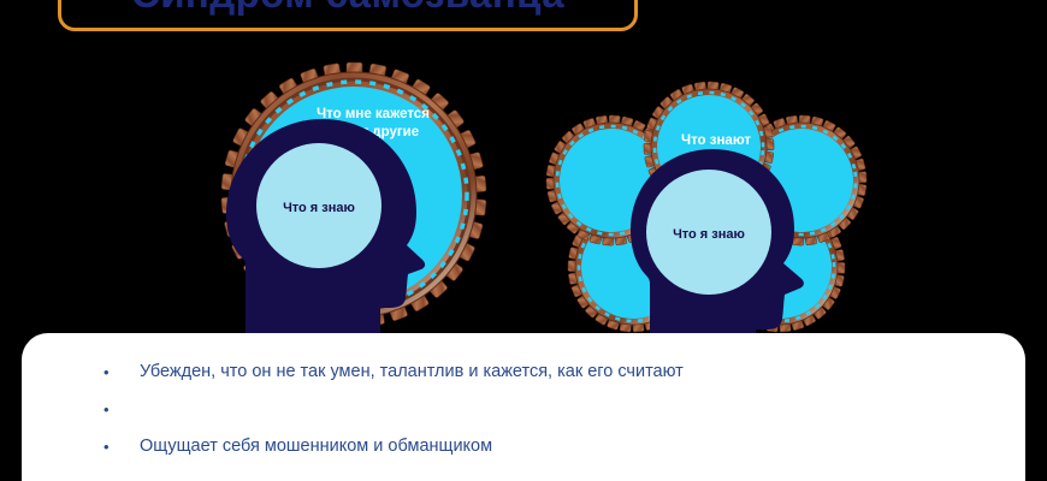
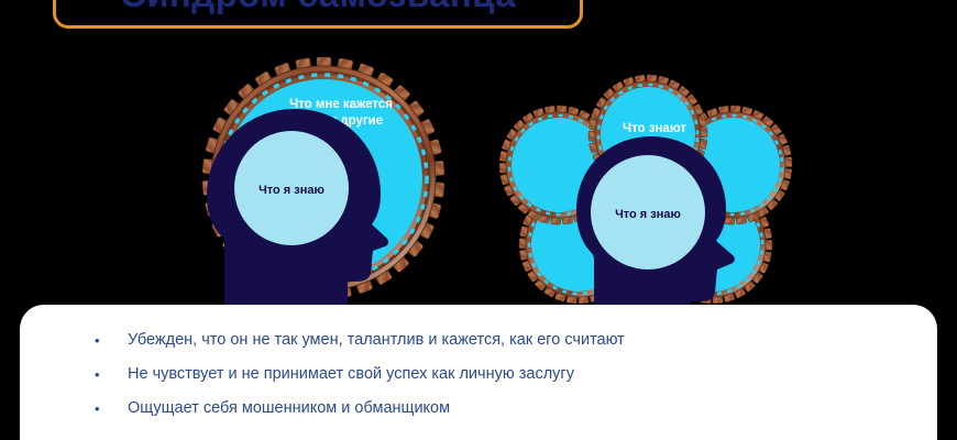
  Что мне кажется
  Что я знаю
  Что знают
  Что я знаю
  •
  Убежден, что он не так умен, талантлив и кажется, как его считают
  •
+ Не чувствует и не принимает свой успех как личную заслугу
  •
  Ощущает себя мошенником и обманщиком
